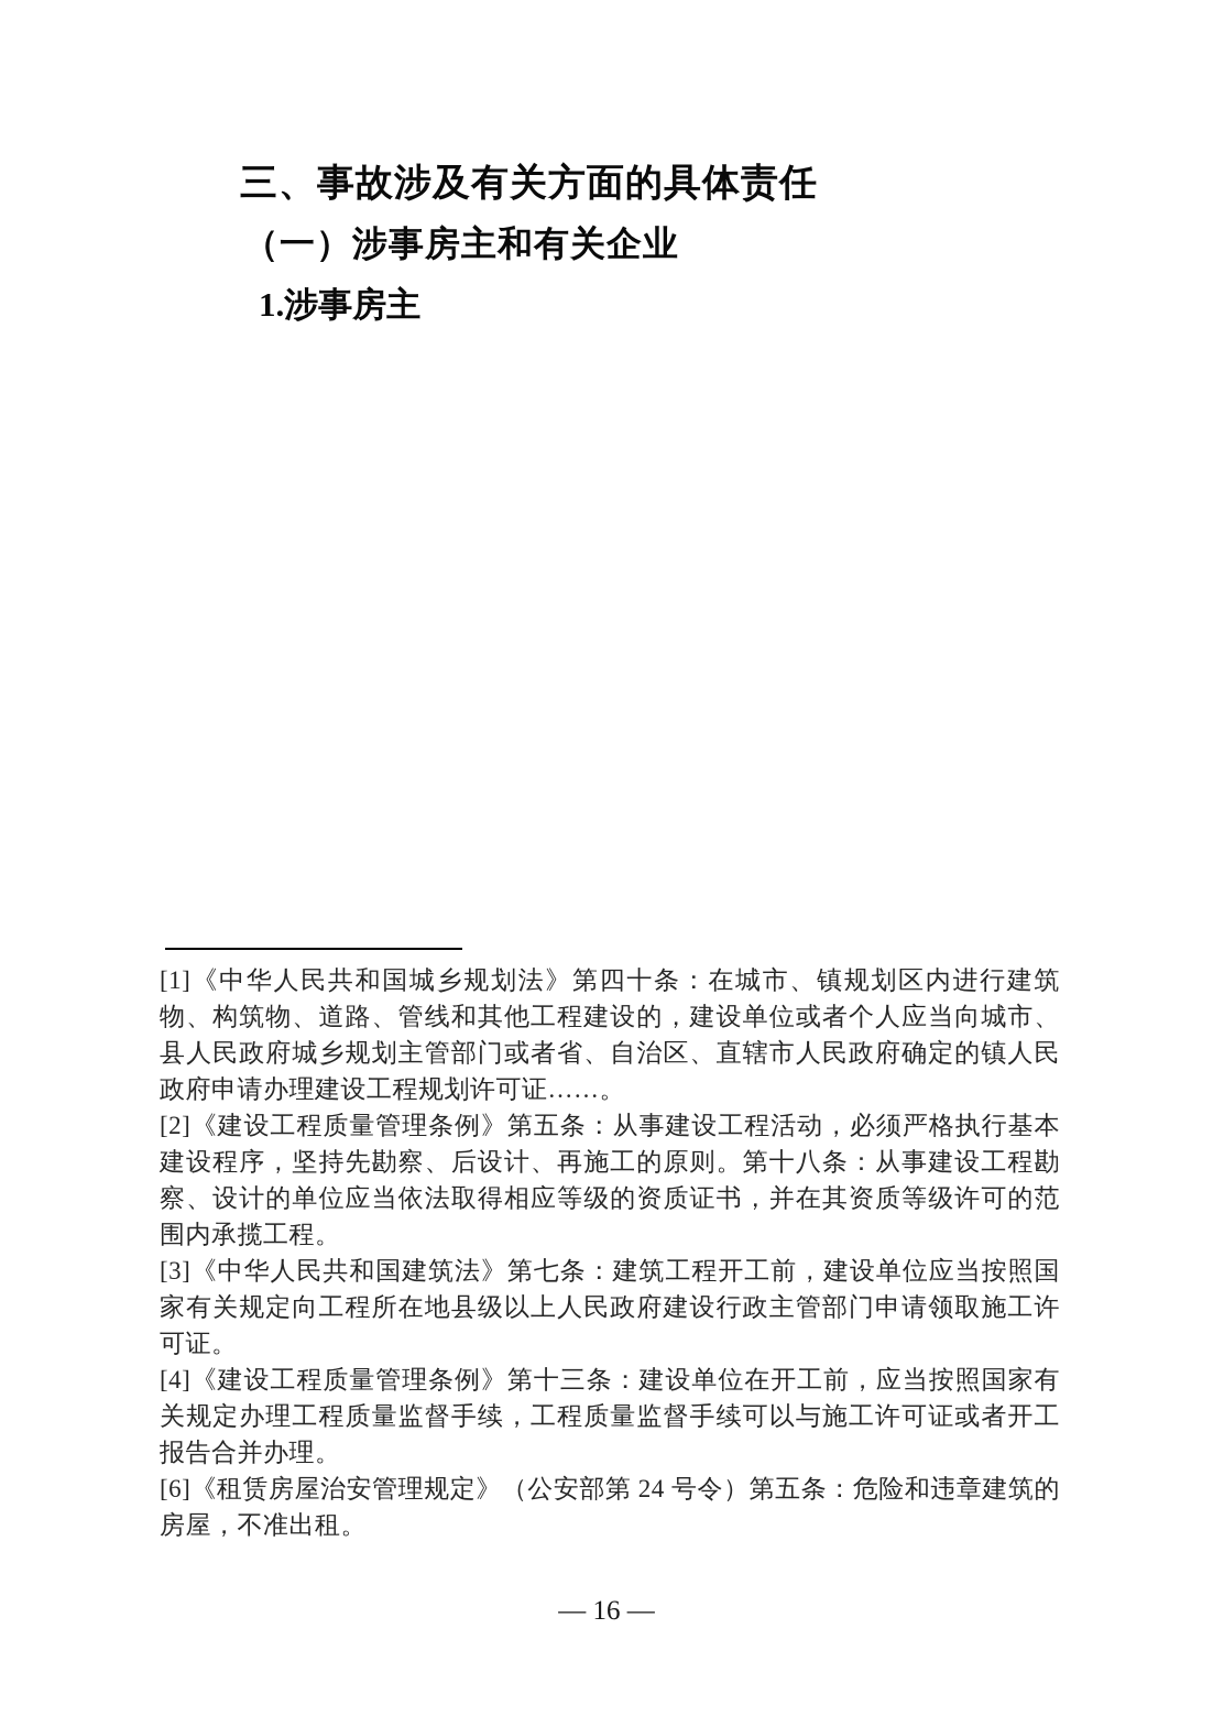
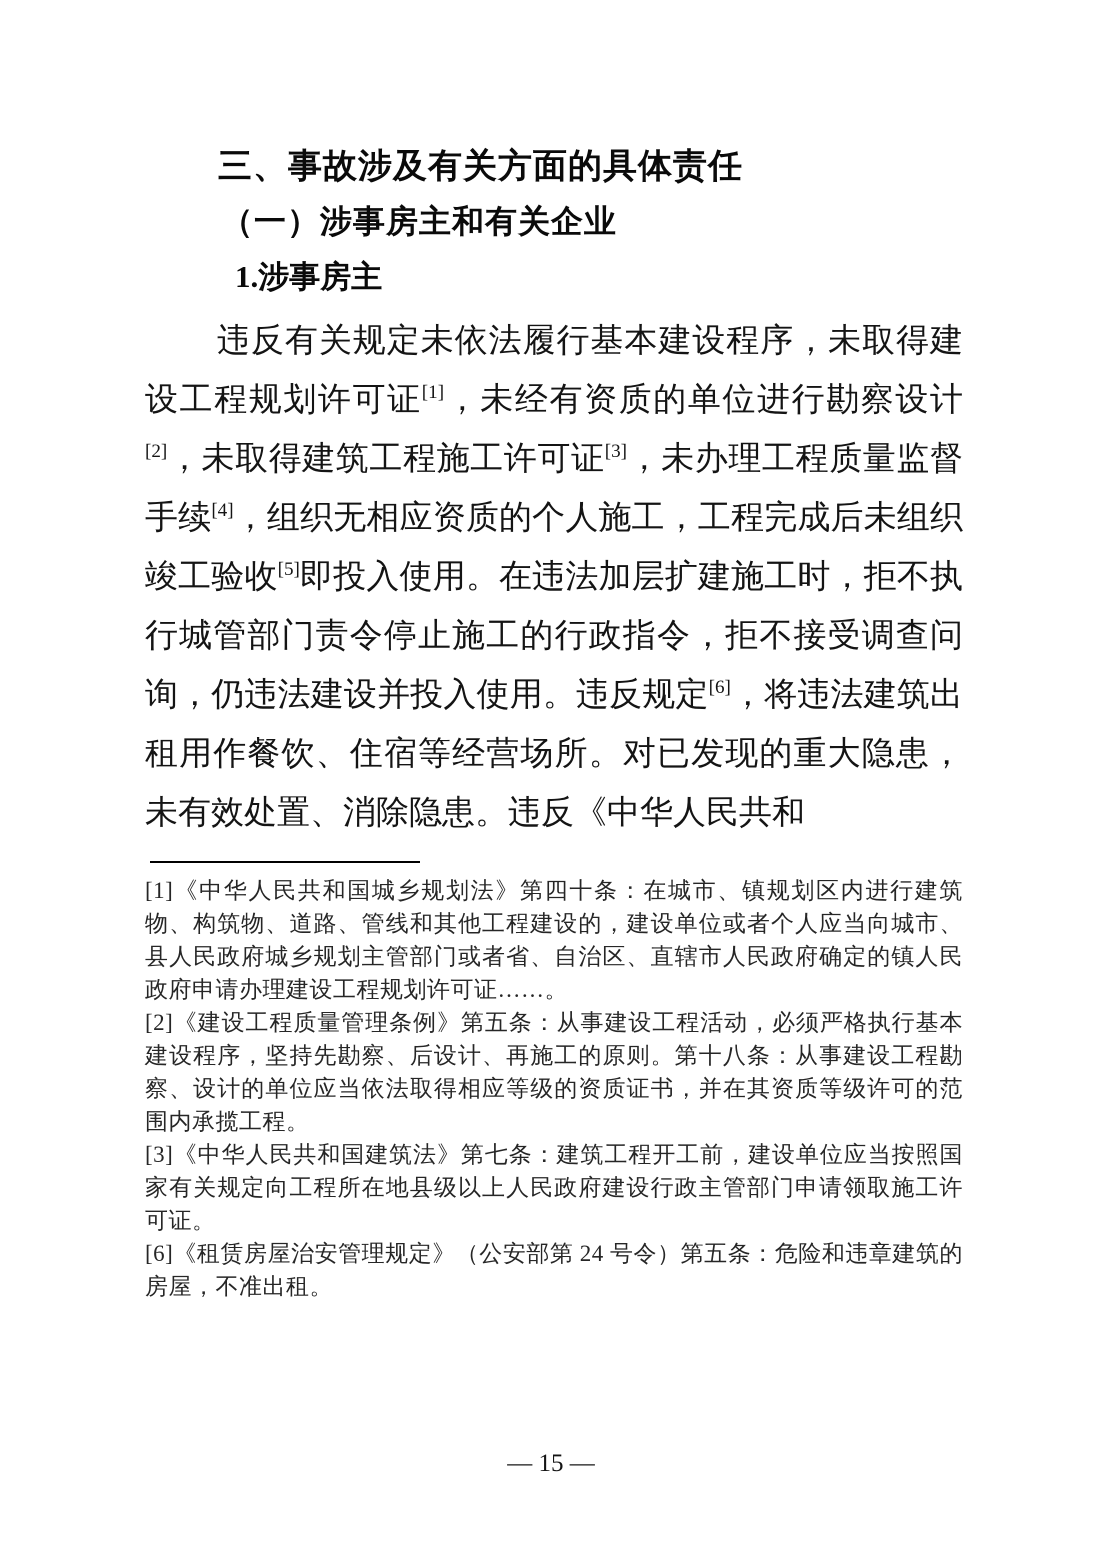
  三、事故涉及有关方面的具体责任
  （一）涉事房主和有关企业
  1.涉事房主
+ 违反有关规定未依法履行基本建设程序，未取得建设工程规划许可证[1]，未经有资质的单位进行勘察设计[2]，未取得建筑工程施工许可证[3]，未办理工程质量监督手续[4]，组织无相应资质的个人施工，工程完成后未组织竣工验收[5]即投入使用。在违法加层扩建施工时，拒不执行城管部门责令停止施工的行政指令，拒不接受调查问询，仍违法建设并投入使用。违反规定[6]，将违法建筑出租用作餐饮、住宿等经营场所。对已发现的重大隐患，未有效处置、消除隐患。违反《中华人民共和
  [1]《中华人民共和国城乡规划法》第四十条：在城市、镇规划区内进行建筑物、构筑物、道路、管线和其他工程建设的，建设单位或者个人应当向城市、县人民政府城乡规划主管部门或者省、自治区、直辖市人民政府确定的镇人民政府申请办理建设工程规划许可证……。
  [2]《建设工程质量管理条例》第五条：从事建设工程活动，必须严格执行基本建设程序，坚持先勘察、后设计、再施工的原则。第十八条：从事建设工程勘察、设计的单位应当依法取得相应等级的资质证书，并在其资质等级许可的范围内承揽工程。
  [3]《中华人民共和国建筑法》第七条：建筑工程开工前，建设单位应当按照国家有关规定向工程所在地县级以上人民政府建设行政主管部门申请领取施工许可证。
- [4]《建设工程质量管理条例》第十三条：建设单位在开工前，应当按照国家有关规定办理工程质量监督手续，工程质量监督手续可以与施工许可证或者开工报告合并办理。
  [6]《租赁房屋治安管理规定》（公安部第 24 号令）第五条：危险和违章建筑的房屋，不准出租。
- — 16 —
+ — 15 —
